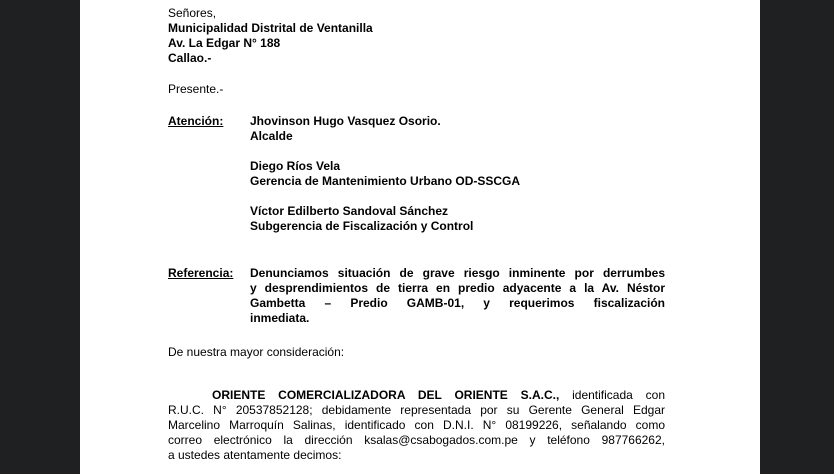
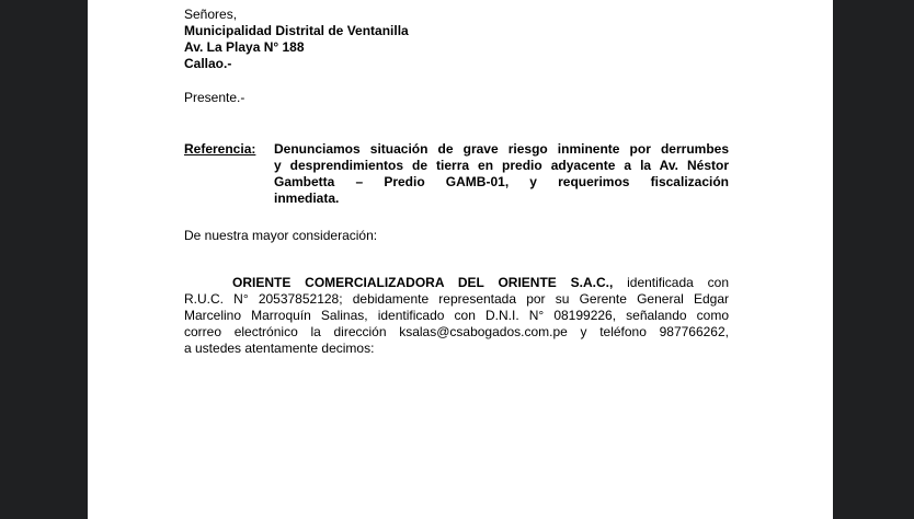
  Señores,
  Municipalidad Distrital de Ventanilla
- Av. La Edgar N° 188
+ Av. La Playa N° 188
  Callao.-
  Presente.-
- Atención:
- Jhovinson Hugo Vasquez Osorio.
- Alcalde
- Diego Ríos Vela
- Gerencia de Mantenimiento Urbano OD-SSCGA
- Víctor Edilberto Sandoval Sánchez
- Subgerencia de Fiscalización y Control
  Referencia:
  Denunciamos situación de grave riesgo inminente por derrumbes
  y desprendimientos de tierra en predio adyacente a la Av. Néstor
  Gambetta – Predio GAMB-01, y requerimos fiscalización
  inmediata.
  De nuestra mayor consideración:
  ORIENTE COMERCIALIZADORA DEL ORIENTE S.A.C., identificada con
  R.U.C. N° 20537852128; debidamente representada por su Gerente General Edgar
  Marcelino Marroquín Salinas, identificado con D.N.I. N° 08199226, señalando como
  correo electrónico la dirección ksalas@csabogados.com.pe y teléfono 987766262,
  a ustedes atentamente decimos:
